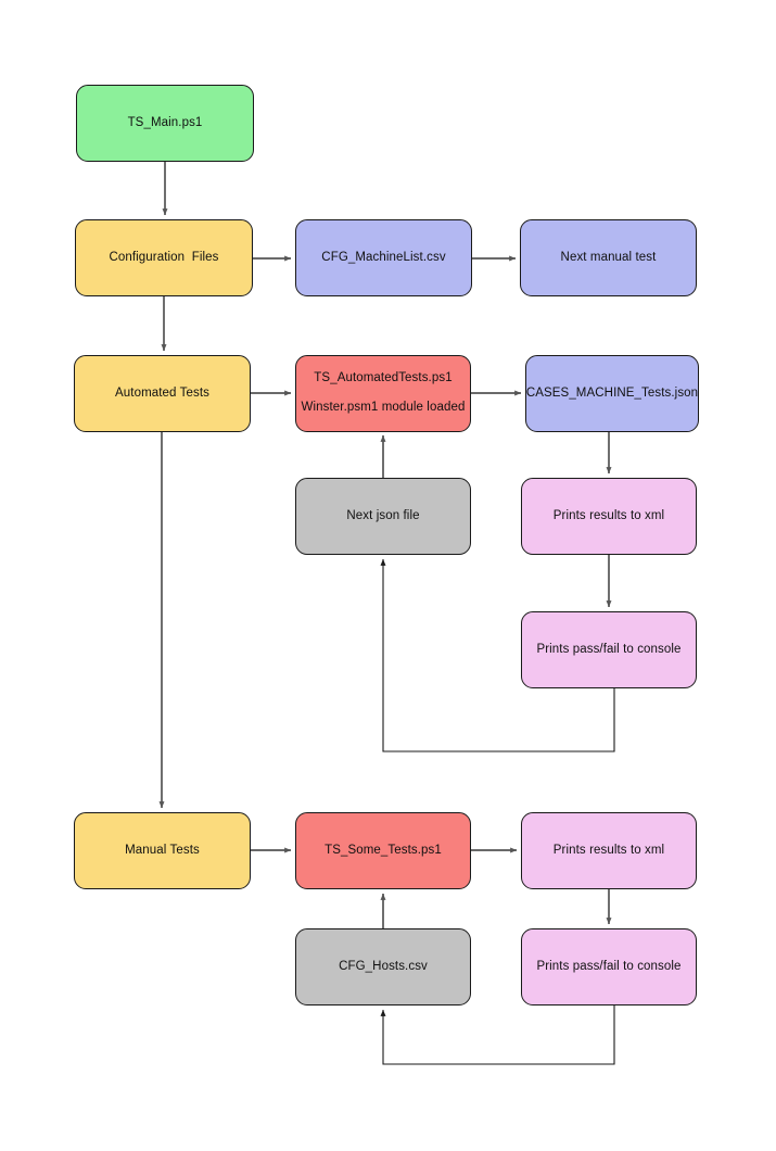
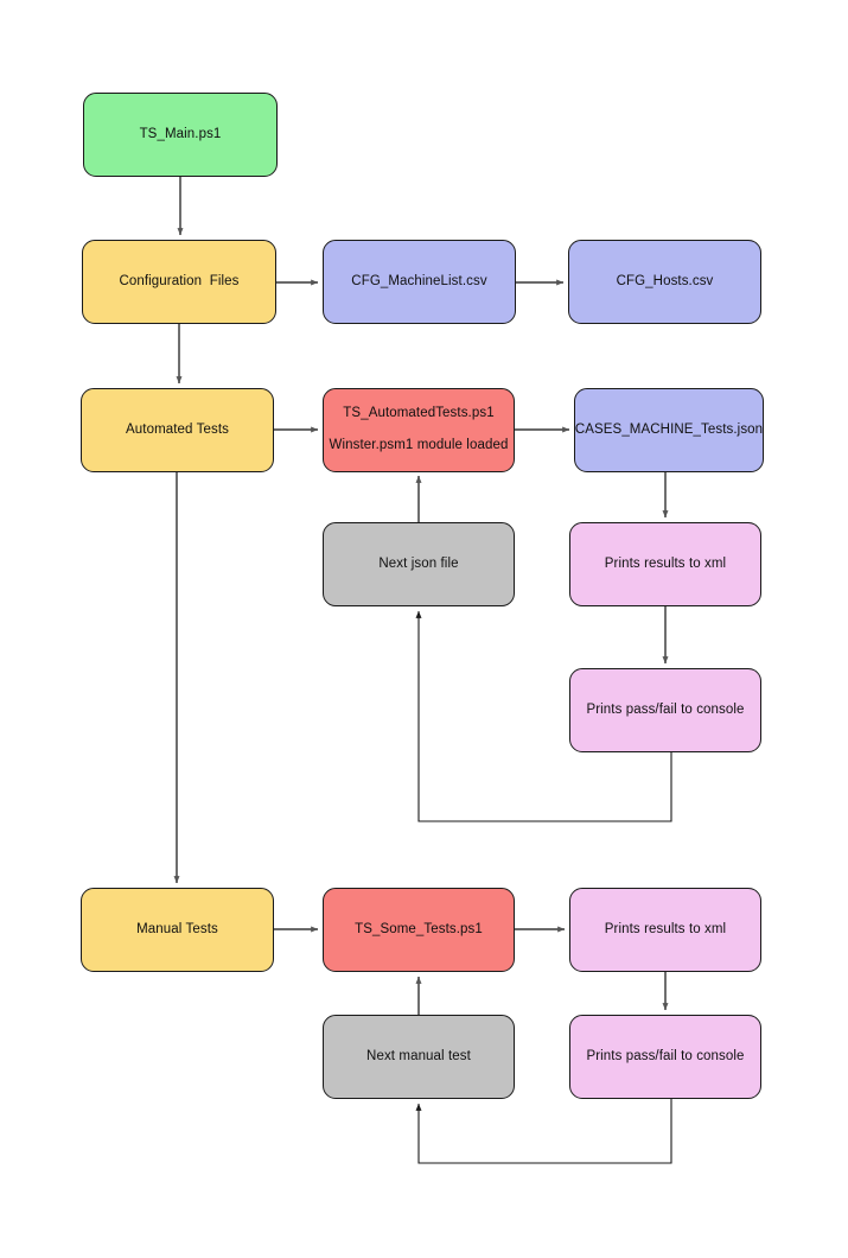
  TS_Main.ps1
  Configuration Files
  CFG_MachineList.csv
- Next manual test
+ CFG_Hosts.csv
  Automated Tests
  TS_AutomatedTests.ps1
  Winster.psm1 module loaded
  CASES_MACHINE_Tests.json
  Next json file
  Prints results to xml
  Prints pass/fail to console
  Manual Tests
  TS_Some_Tests.ps1
  Prints results to xml
- CFG_Hosts.csv
+ Next manual test
  Prints pass/fail to console
